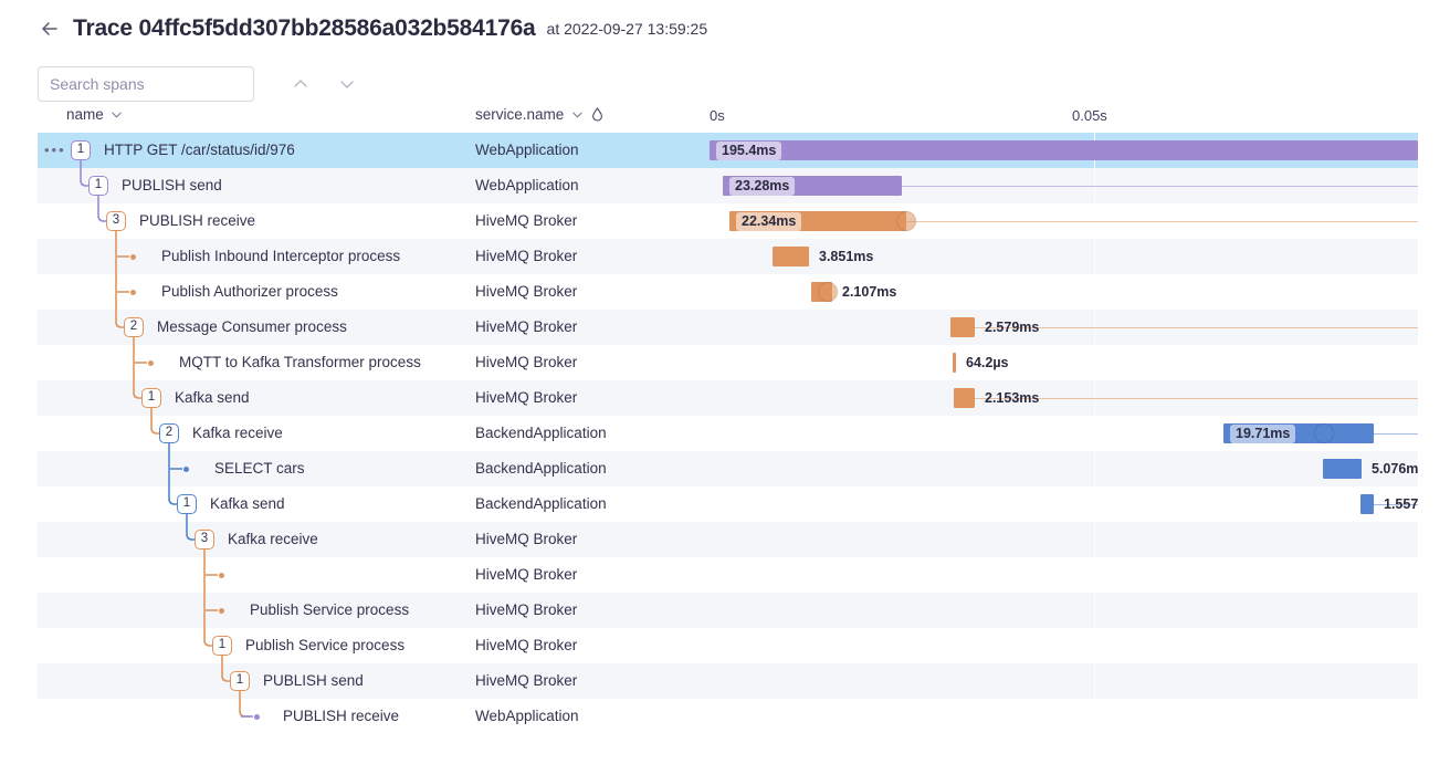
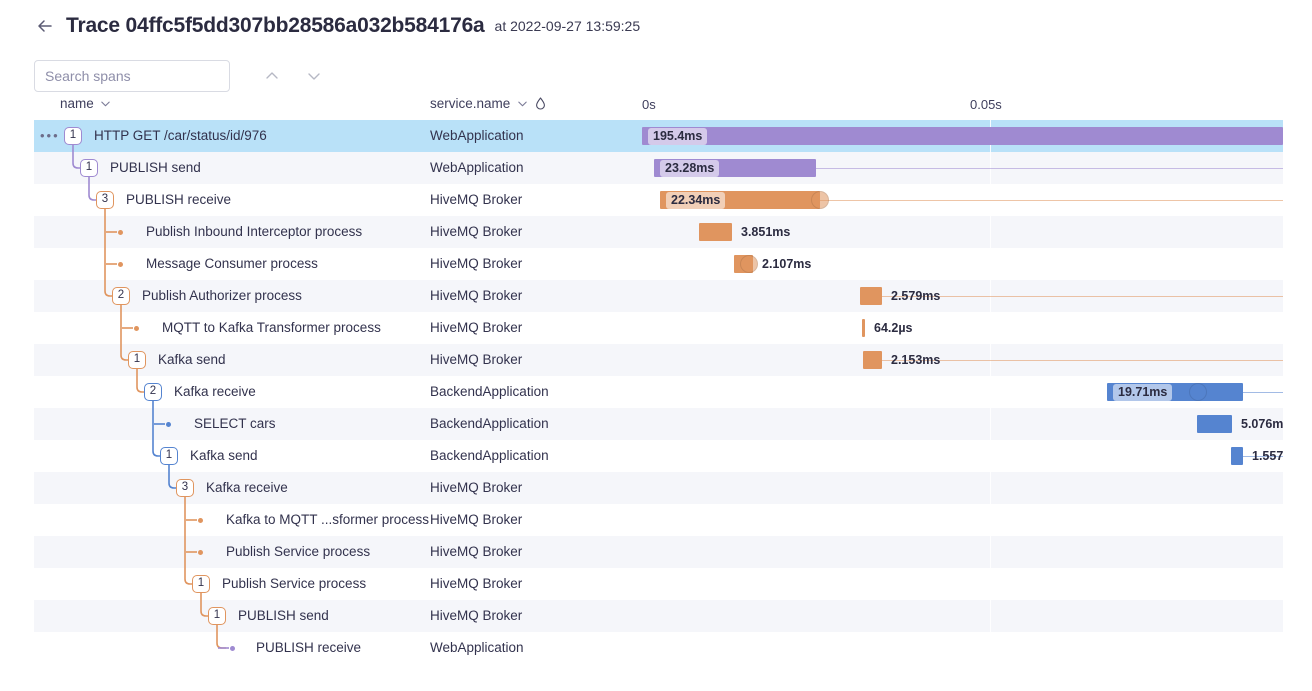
  Trace 04ffc5f5dd307bb28586a032b584176a
  at 2022-09-27 13:59:25
  Search spans
  name
  service.name
  0s
  0.05s
  •••
  HTTP GET /car/status/id/976
  WebApplication
  PUBLISH send
  WebApplication
  PUBLISH receive
  HiveMQ Broker
  Publish Inbound Interceptor process
  HiveMQ Broker
- Publish Authorizer process
+ Message Consumer process
  HiveMQ Broker
- Message Consumer process
+ Publish Authorizer process
  HiveMQ Broker
  MQTT to Kafka Transformer process
  HiveMQ Broker
  Kafka send
  HiveMQ Broker
  Kafka receive
  BackendApplication
  SELECT cars
  BackendApplication
  Kafka send
  BackendApplication
  Kafka receive
  HiveMQ Broker
+ Kafka to MQTT ...sformer process
  HiveMQ Broker
  Publish Service process
  HiveMQ Broker
  Publish Service process
  HiveMQ Broker
  PUBLISH send
  HiveMQ Broker
  PUBLISH receive
  WebApplication
  1
  1
  3
  2
  1
  2
  1
  3
  1
  1
  195.4ms
  23.28ms
  22.34ms
  3.851ms
  2.107ms
  2.579ms
  64.2µs
  2.153ms
  19.71ms
  5.076m
  1.557
